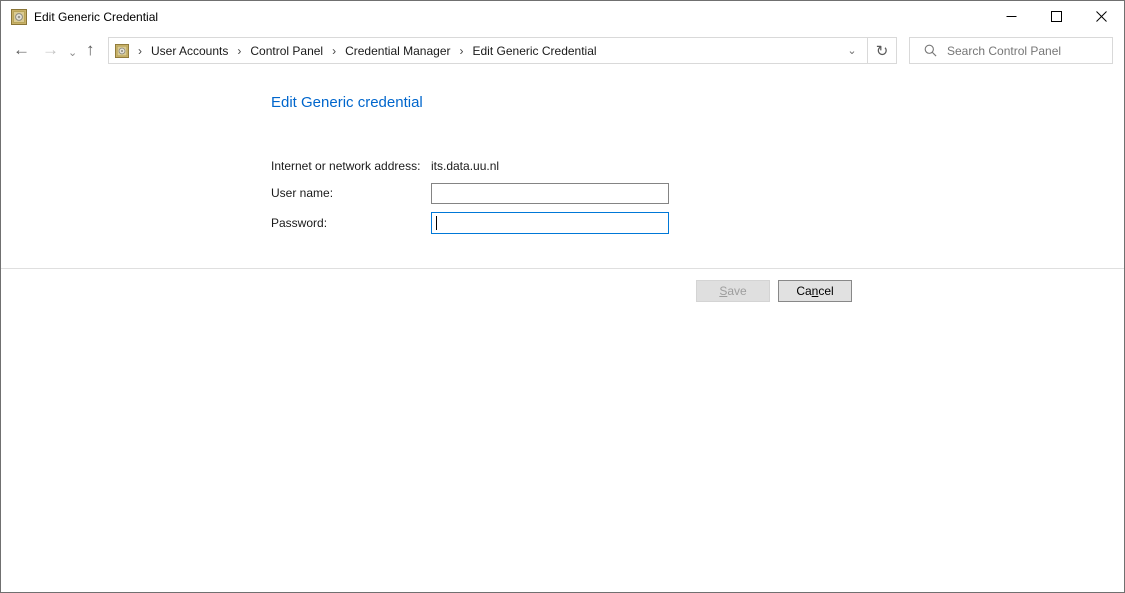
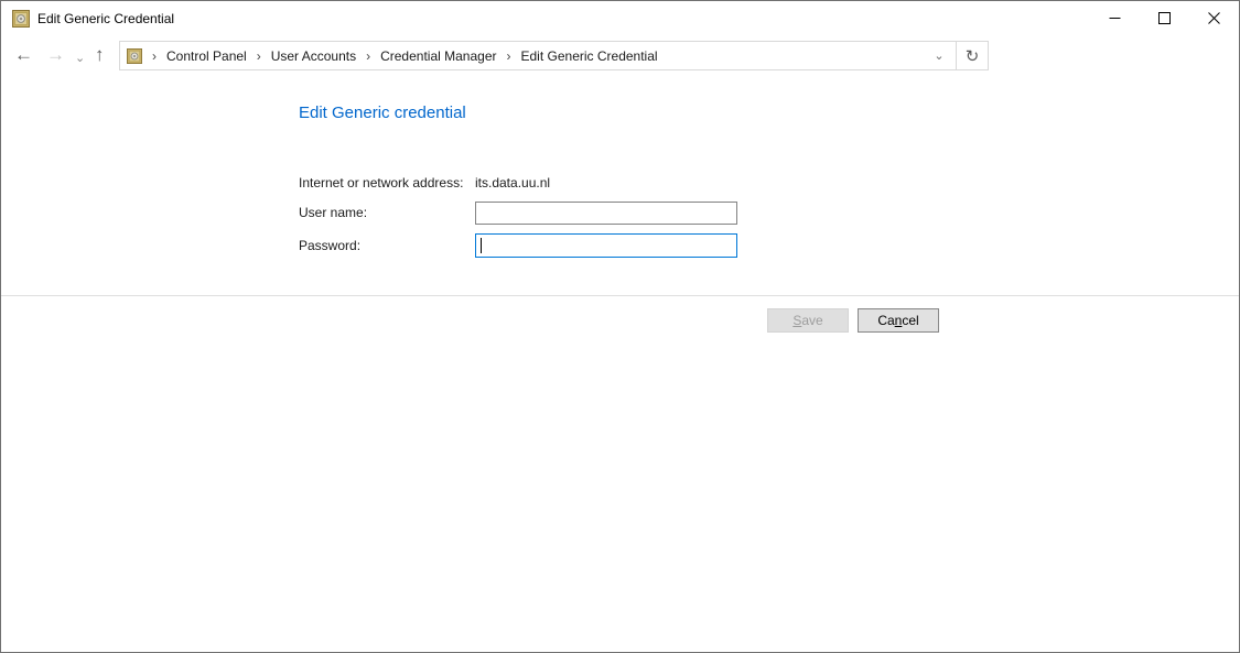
  Edit Generic Credential
  ←
  →
  ⌄
  ↑
  ›
- User Accounts
+ Control Panel
  ›
- Control Panel
+ User Accounts
  ›
  Credential Manager
  ›
  Edit Generic Credential
  ⌄
  ↻
- Search Control Panel
  Edit Generic credential
  Internet or network address:
  its.data.uu.nl
  User name:
  Password:
  Save
  Cancel
